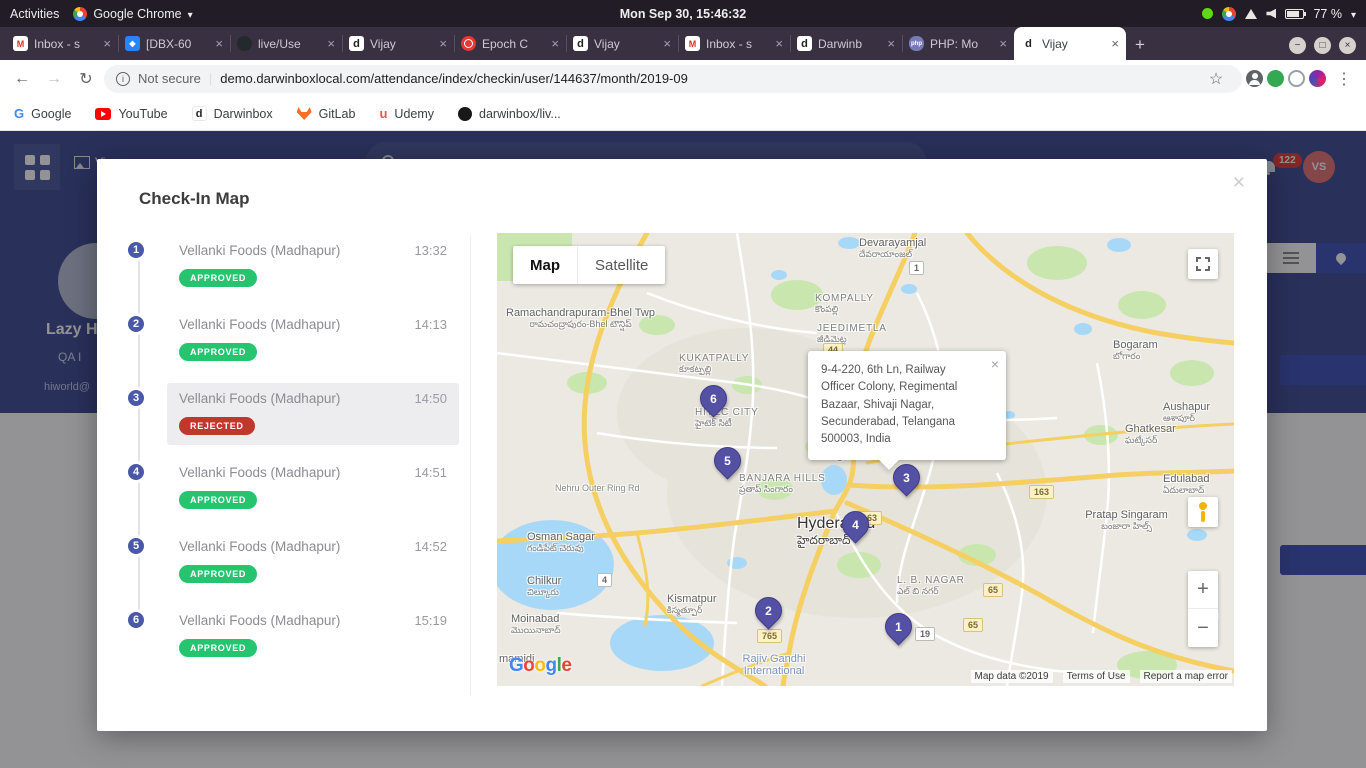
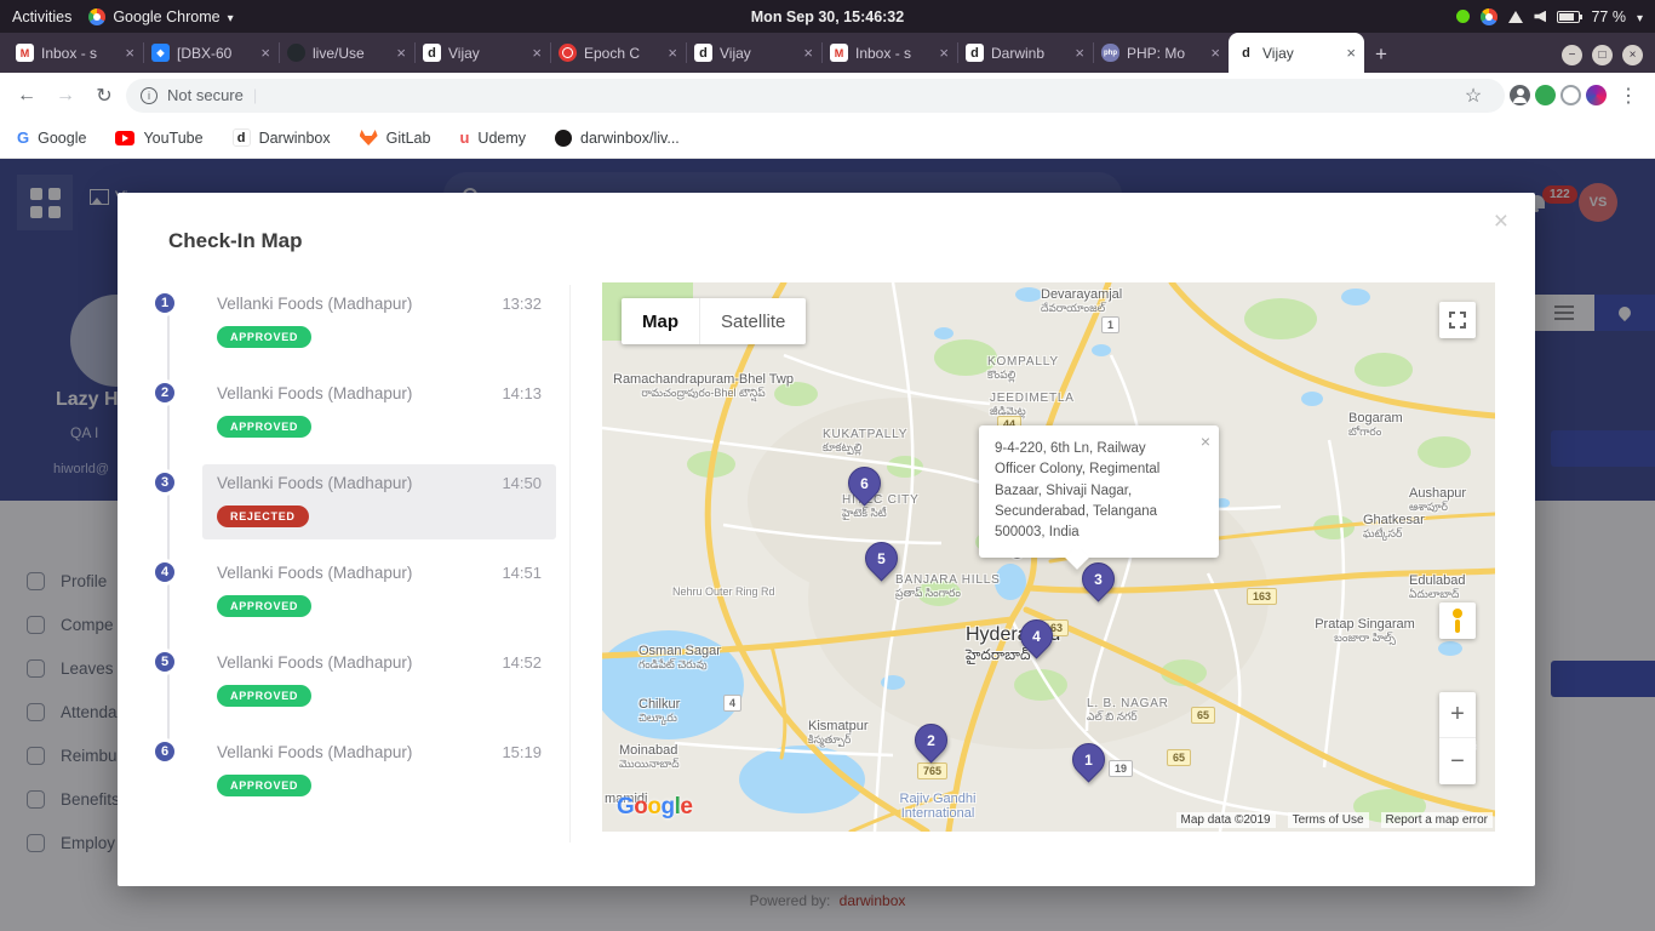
  Activities
  Google Chrome
  Mon Sep 30, 15:46:32
  77 %
  Inbox - s
  [DBX-60
  live/Use
  Vijay
  Epoch C
  Vijay
  Inbox - s
  Darwinb
  PHP: Mo
  Vijay
  Not secure
- demo.darwinboxlocal.com/attendance/index/checkin/user/144637/month/2019-09
  Google
  YouTube
  Darwinbox
  GitLab
  Udemy
  darwinbox/liv...
  122
  VS
  Lazy H
  QA I
  hiworld@
+ Profile
+ Compe
+ Leaves
+ Attenda
+ Reimbu
+ Benefits
+ Employ
+ Powered by: darwinbox
  Check-In Map
  ×
  1
  Vellanki Foods (Madhapur)
  13:32
  APPROVED
  2
  Vellanki Foods (Madhapur)
  14:13
  APPROVED
  3
  Vellanki Foods (Madhapur)
  14:50
  REJECTED
  4
  Vellanki Foods (Madhapur)
  14:51
  APPROVED
  5
  Vellanki Foods (Madhapur)
  14:52
  APPROVED
  6
  Vellanki Foods (Madhapur)
  15:19
  APPROVED
  Devarayamjal
  దేవరాయాంజల్
  KOMPALLY
  కొంపల్లి
  JEEDIMETLA
  జీడిమెట్ల
  Ramachandrapuram-Bhel Twp
  రామచంద్రాపురం-Bhel టౌన్షిప్
  KUKATPALLY
  కూకట్పల్లి
  Bogaram
  బోగారం
  Aushapur
  ఆశాపూర్
  Ghatkesar
  ఘట్కేసర్
  Edulabad
  ఏదులాబాద్
  HIC CITY
  హైటెక్ సిటీ
  BANJARA HILLS
  ప్రతాప్ సింగారం
  హైదరాబాద్
  Pratap Singaram
  బంజారా హిల్స్
  Osman Sagar
  గండిపేట్ చెరువు
  Chilkur
  చిల్కూరు
  Kismatpur
  కిస్మత్పూర్
  Moinabad
  మొయినాబాద్
  L. B. NAGAR
  ఎల్ బి నగర్
  Rajiv Gandhi International
  Nehru Outer Ring Rd
  mamidi
  1
  44
  163
  65
  65
  765
  19
  4
  9-4-220, 6th Ln, Railway Officer Colony, Regimental Bazaar, Shivaji Nagar, Secunderabad, Telangana 500003, India
  Map
  Satellite
  +
  −
  Google
  Map data ©2019
  Terms of Use
  Report a map error
